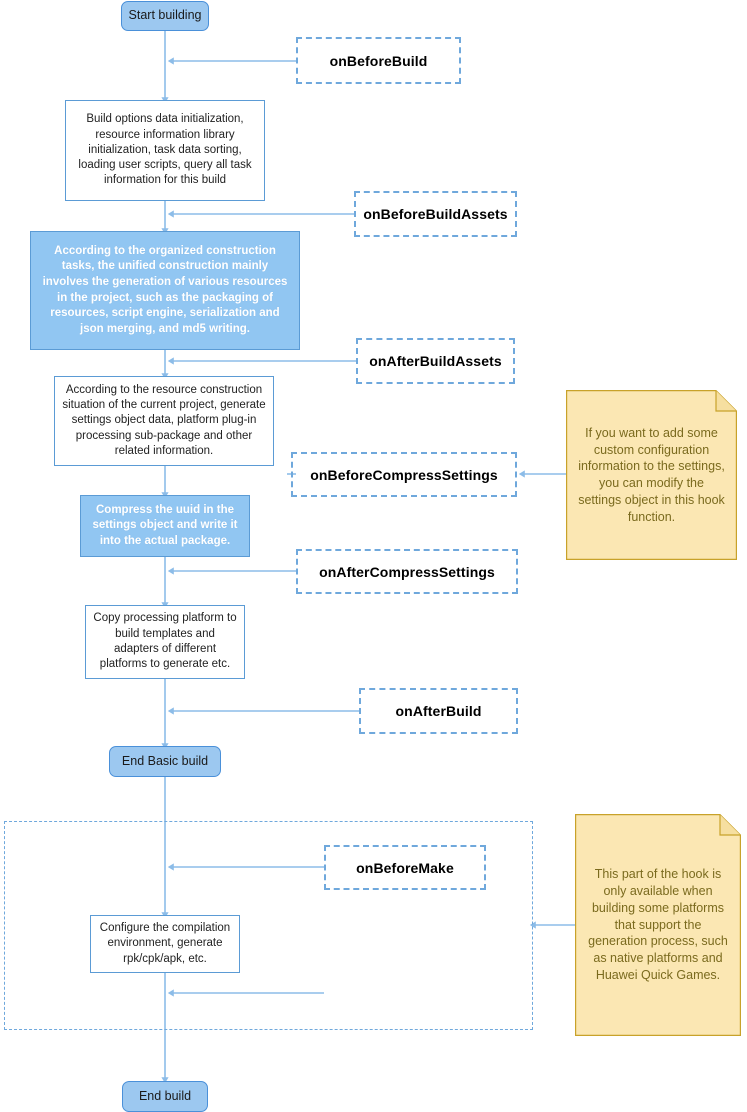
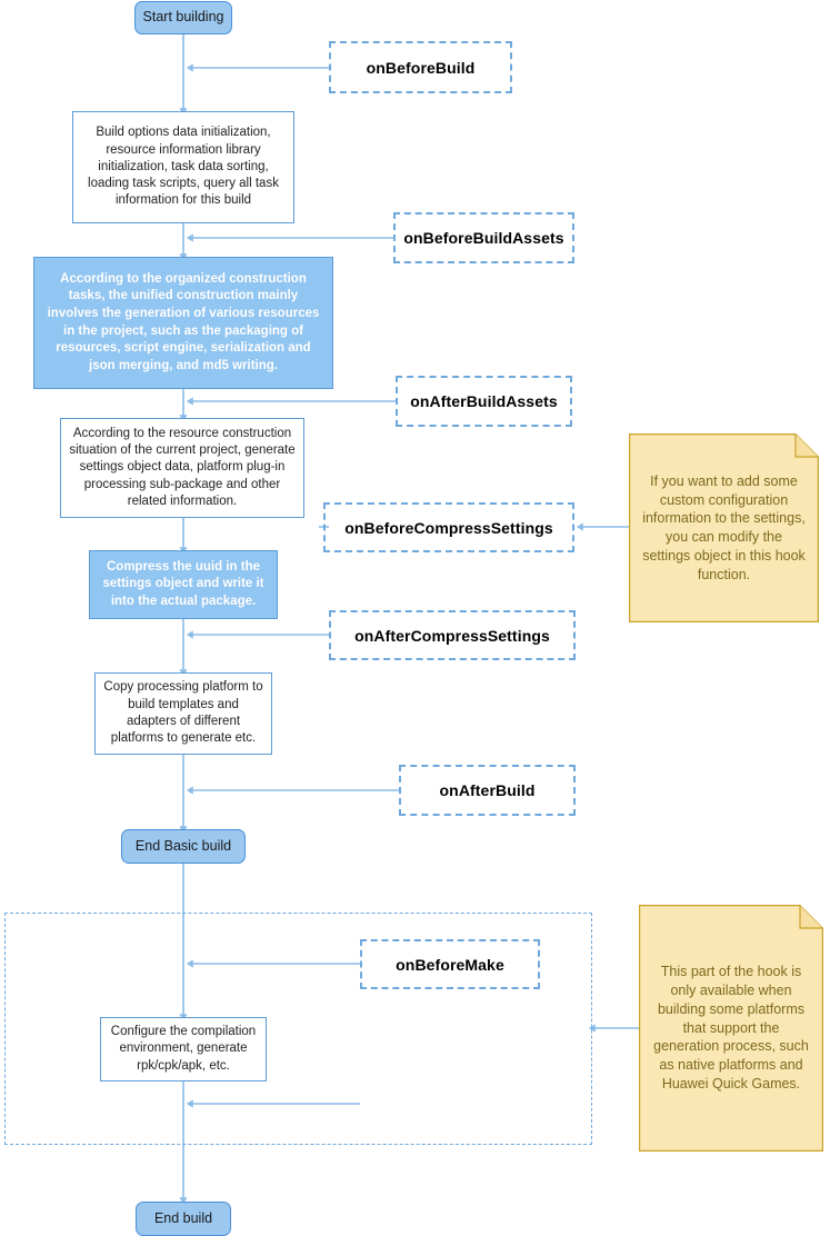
  Start building
- Build options data initialization, resource information library initialization, task data sorting, loading user scripts, query all task information for this build
+ Build options data initialization, resource information library initialization, task data sorting, loading task scripts, query all task information for this build
  According to the organized construction tasks, the unified construction mainly involves the generation of various resources in the project, such as the packaging of resources, script engine, serialization and json merging, and md5 writing.
  According to the resource construction situation of the current project, generate settings object data, platform plug-in processing sub-package and other related information.
  Compress the uuid in the settings object and write it into the actual package.
  Copy processing platform to build templates and adapters of different platforms to generate etc.
  End Basic build
  Configure the compilation environment, generate rpk/cpk/apk, etc.
  End build
  onBeforeBuild
  onBeforeBuildAssets
  onAfterBuildAssets
  onBeforeCompressSettings
  onAfterCompressSettings
  onAfterBuild
  onBeforeMake
  If you want to add some custom configuration information to the settings, you can modify the settings object in this hook function.
  This part of the hook is only available when building some platforms that support the generation process, such as native platforms and Huawei Quick Games.
